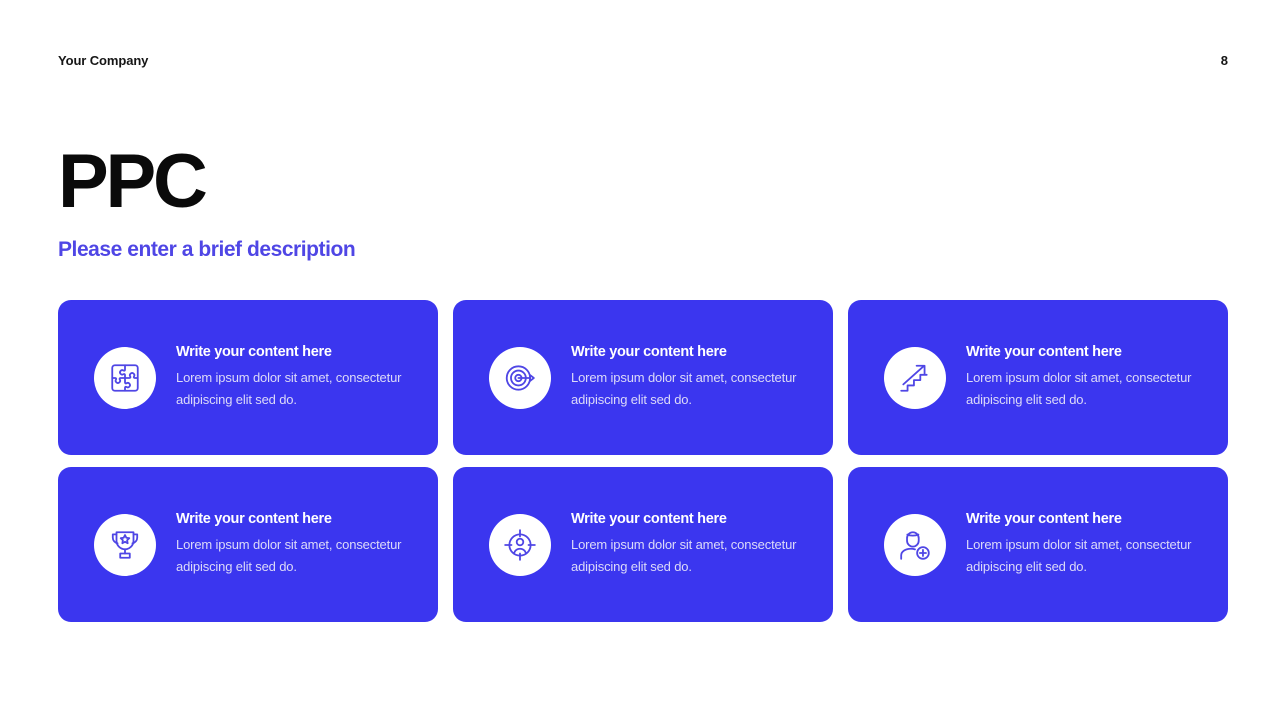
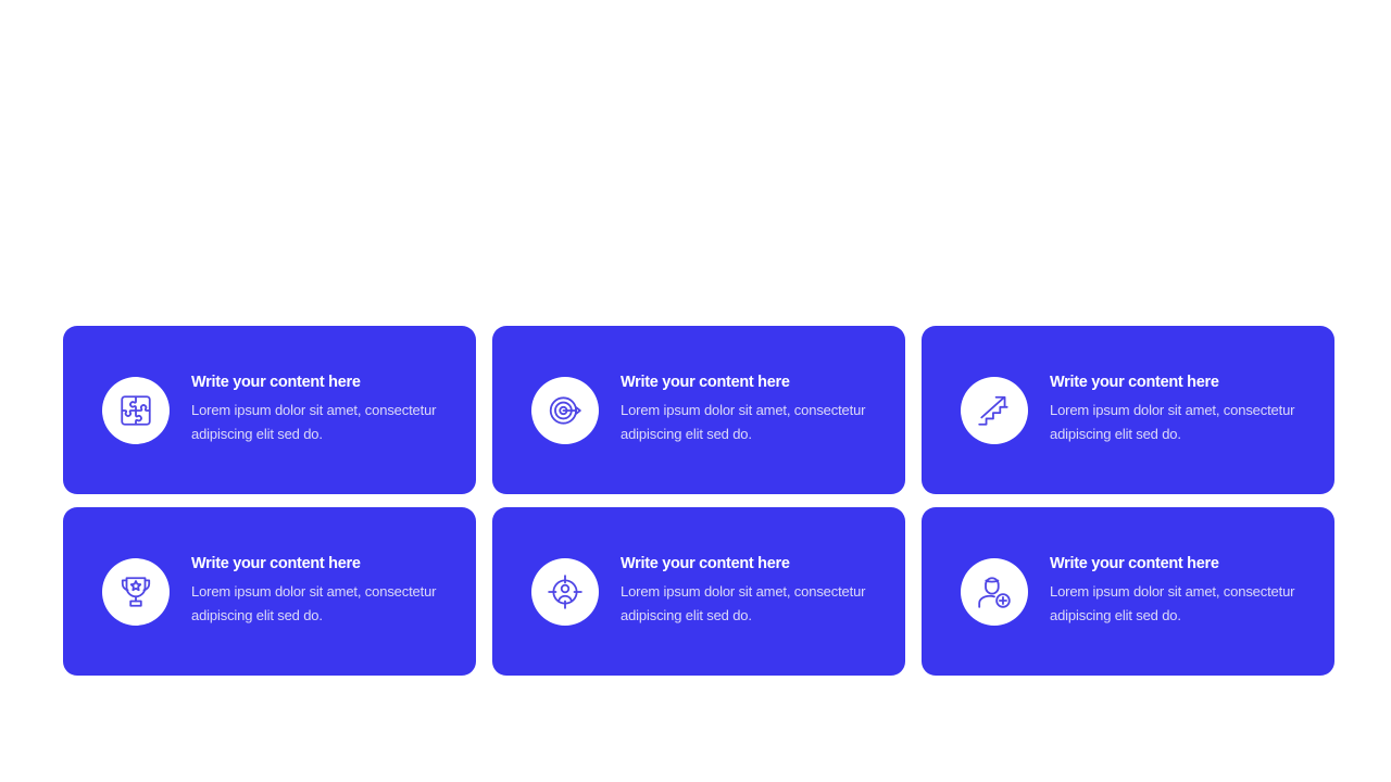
- Your Company
- 8
- PPC
- Please enter a brief description
  Write your content here
  Lorem ipsum dolor sit amet, consectetur adipiscing elit sed do.
  Write your content here
  Lorem ipsum dolor sit amet, consectetur adipiscing elit sed do.
  Write your content here
  Lorem ipsum dolor sit amet, consectetur adipiscing elit sed do.
  Write your content here
  Lorem ipsum dolor sit amet, consectetur adipiscing elit sed do.
  Write your content here
  Lorem ipsum dolor sit amet, consectetur adipiscing elit sed do.
  Write your content here
  Lorem ipsum dolor sit amet, consectetur adipiscing elit sed do.
